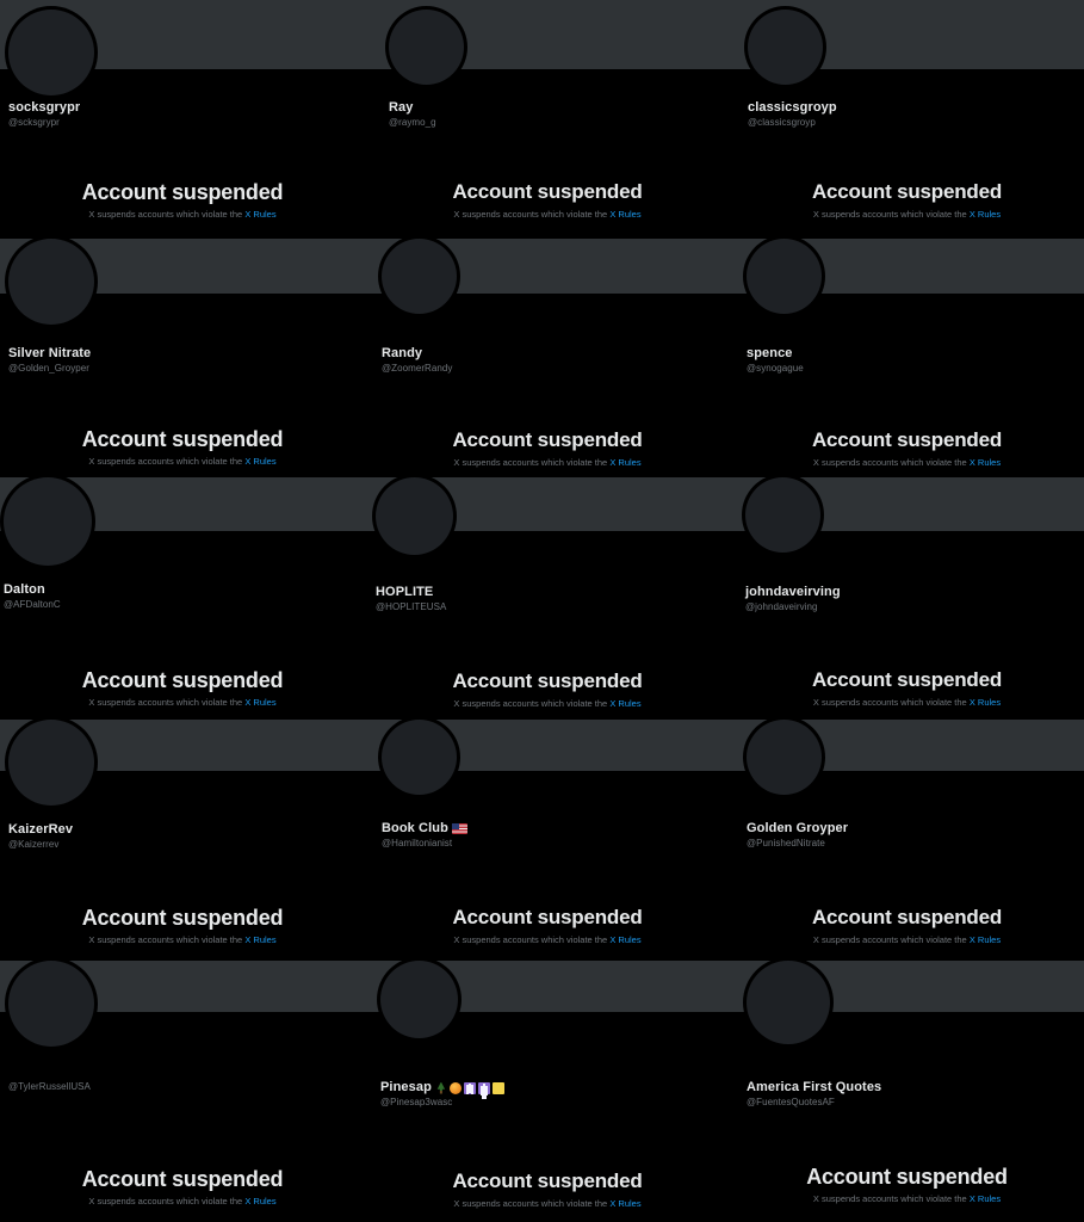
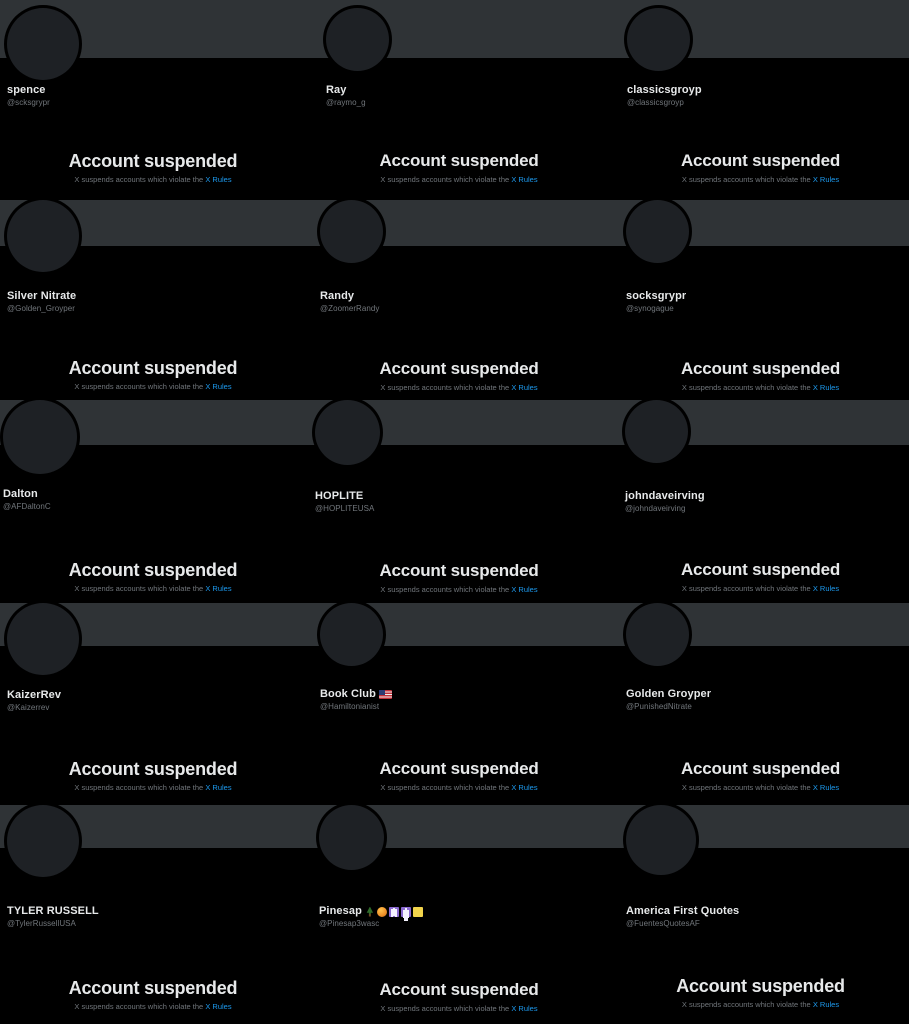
- socksgrypr
+ spence
  @scksgrypr
  Account suspended
  X suspends accounts which violate the X Rules
  Ray
  @raymo_g
  Account suspended
  X suspends accounts which violate the X Rules
  classicsgroyp
  @classicsgroyp
  Account suspended
  X suspends accounts which violate the X Rules
  Silver Nitrate
  @Golden_Groyper
  Account suspended
  X suspends accounts which violate the X Rules
  Randy
  @ZoomerRandy
  Account suspended
  X suspends accounts which violate the X Rules
- spence
+ socksgrypr
  @synogague
  Account suspended
  X suspends accounts which violate the X Rules
  Dalton
  @AFDaltonC
  Account suspended
  X suspends accounts which violate the X Rules
  HOPLITE
  @HOPLITEUSA
  Account suspended
  X suspends accounts which violate the X Rules
  johndaveirving
  @johndaveirving
  Account suspended
  X suspends accounts which violate the X Rules
  KaizerRev
  @Kaizerrev
  Account suspended
  X suspends accounts which violate the X Rules
  Book Club
  @Hamiltonianist
  Account suspended
  X suspends accounts which violate the X Rules
  Golden Groyper
  @PunishedNitrate
  Account suspended
  X suspends accounts which violate the X Rules
+ TYLER RUSSELL
  @TylerRussellUSA
  Account suspended
  X suspends accounts which violate the X Rules
  Pinesap
  @Pinesap3wasc
  Account suspended
  X suspends accounts which violate the X Rules
  America First Quotes
  @FuentesQuotesAF
  Account suspended
  X suspends accounts which violate the X Rules
